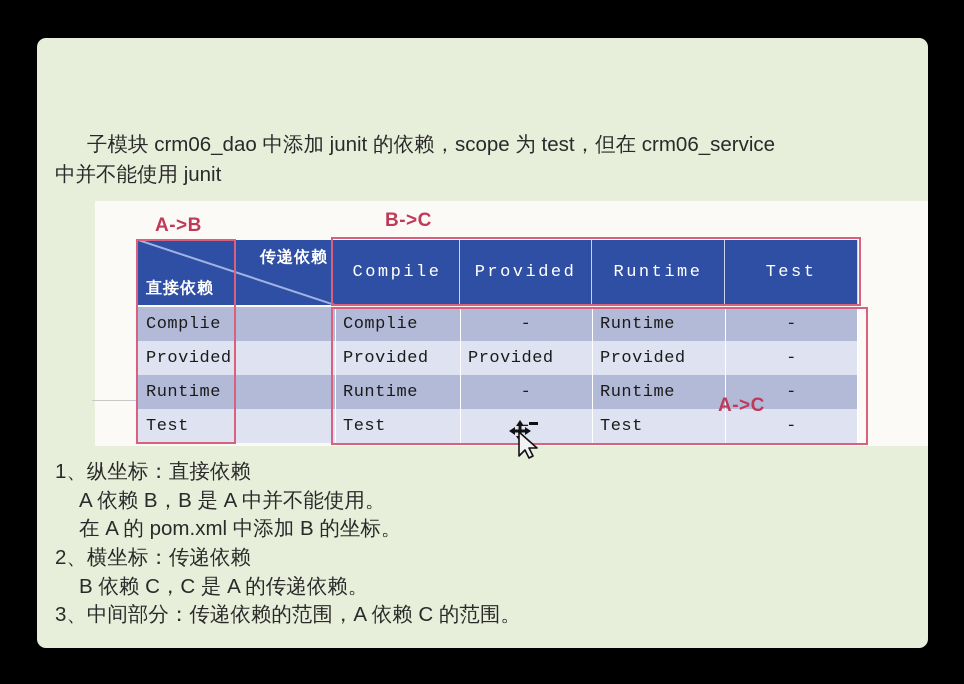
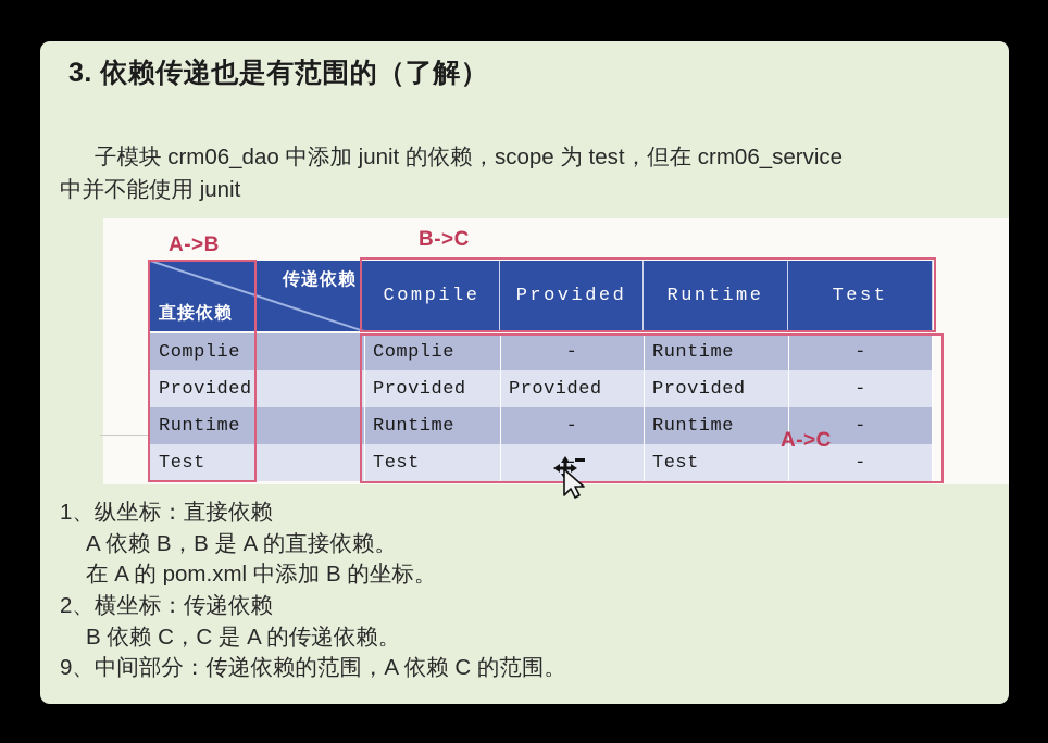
+ 3. 依赖传递也是有范围的（了解）
  子模块 crm06_dao 中添加 junit 的依赖，scope 为 test，但在 crm06_service
  中并不能使用 junit
  传递依赖
  直接依赖
  Compile
  Provided
  Runtime
  Test
  Complie
  Complie
  -
  Runtime
  -
  Provided
  Provided
  Provided
  Provided
  -
  Runtime
  Runtime
  -
  Runtime
  -
  Test
  Test
  -
  Test
  -
  A->B
  B->C
  A->C
  1、纵坐标：直接依赖
- A 依赖 B，B 是 A 中并不能使用。
+ A 依赖 B，B 是 A 的直接依赖。
  在 A 的 pom.xml 中添加 B 的坐标。
  2、横坐标：传递依赖
  B 依赖 C，C 是 A 的传递依赖。
- 3、中间部分：传递依赖的范围，A 依赖 C 的范围。
+ 9、中间部分：传递依赖的范围，A 依赖 C 的范围。
